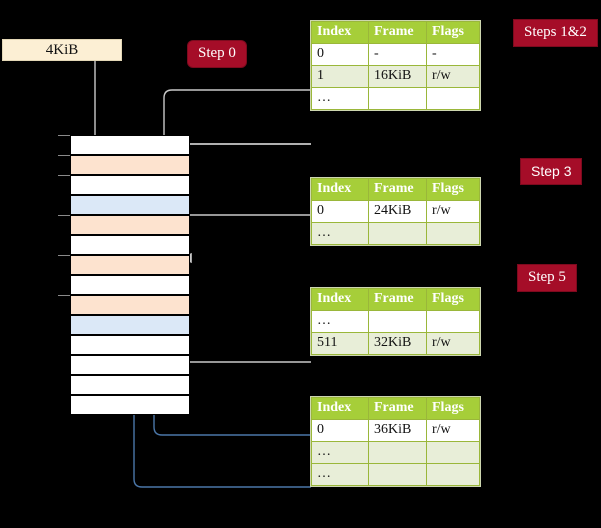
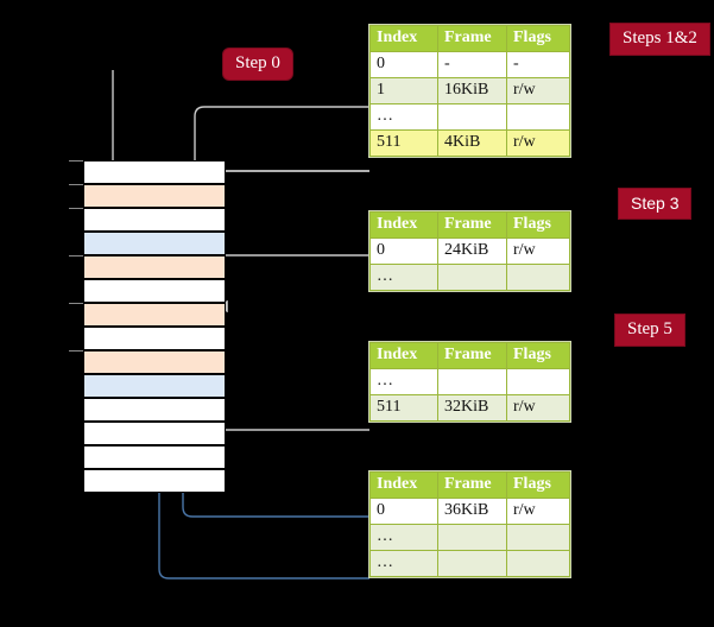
- 4KiB
  Index	Frame	Flags
  0	-	-
  1	16KiB	r/w
  …
+ 511	4KiB	r/w
  Index	Frame	Flags
  0	24KiB	r/w
  …
  Index	Frame	Flags
  …
  511	32KiB	r/w
  Index	Frame	Flags
  0	36KiB	r/w
  …
  …
  Step 0
  Steps 1&2
  Step 3
  Step 5
